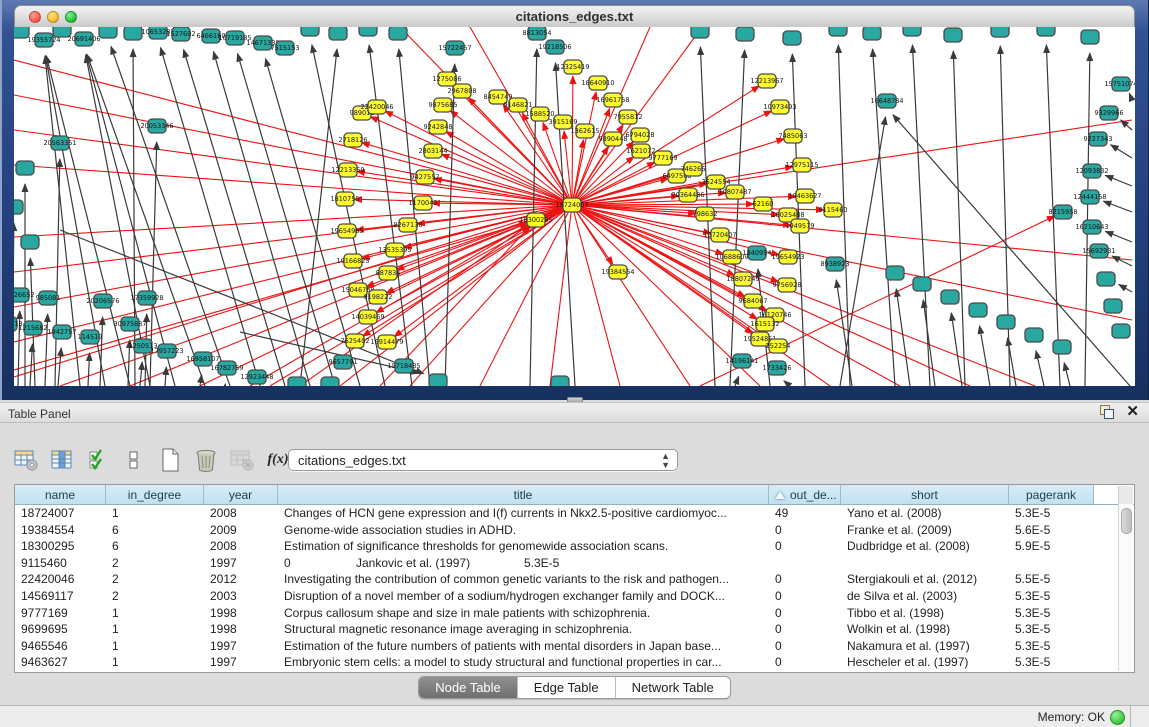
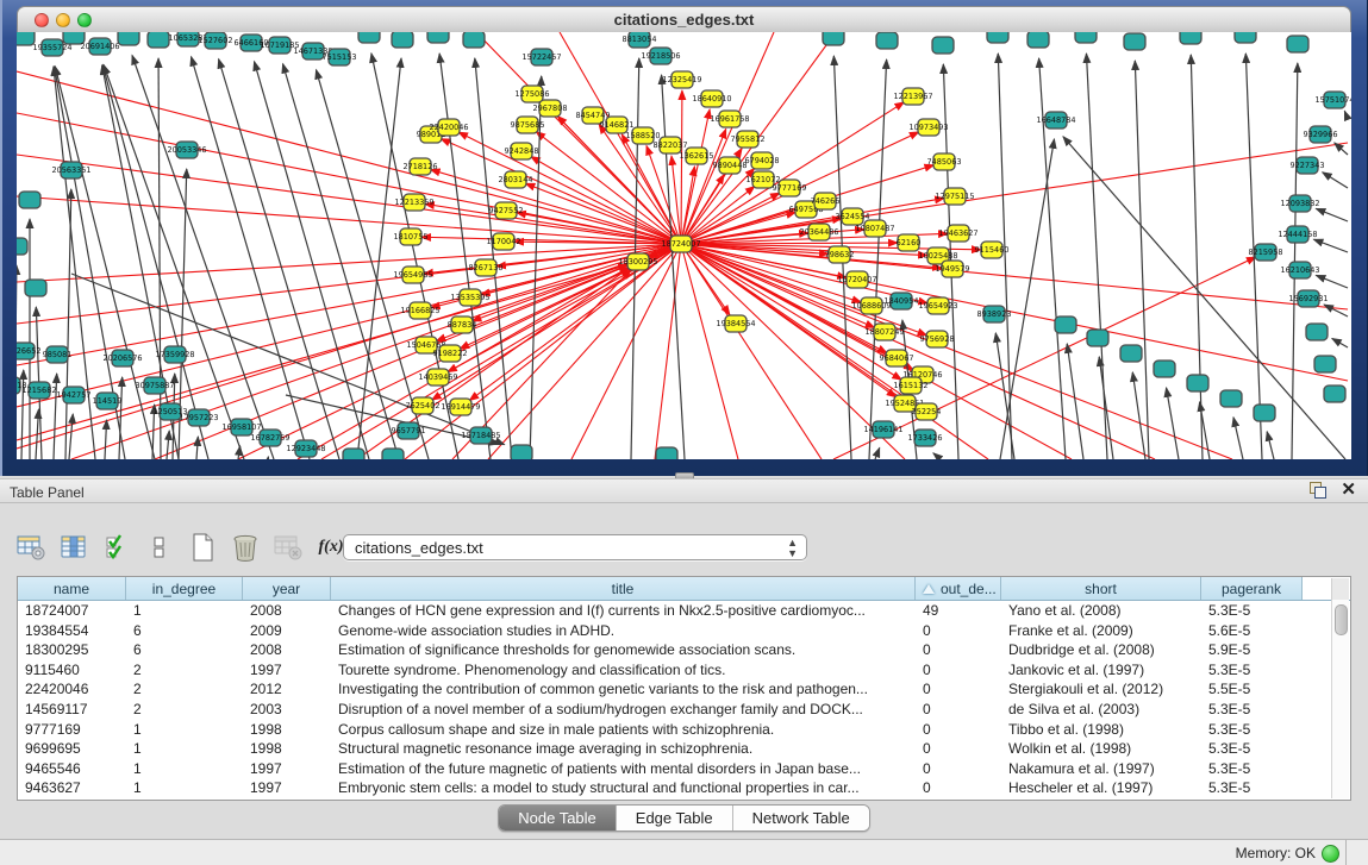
  citations_edges.txt
  19355724
  20691406
  1065328
  1527602
  6466160
  10719185
  1467133
  7515153
  15722457
  8813054
  19218506
  20053346
  20563351
  26652
  985081
  1215682
  1942757
  114519
  20206576
  17359928
  30975887
  1250513
  17957223
  16958107
  16782759
  12923448
  9657791
  15718485
  14196141
  1733426
  1840954
  8938923
  16648784
  1575107
  9329966
  9227343
  12093832
  12444158
  8215958
  16210643
  15692931
  18724007
  18300295
  19384554
  98901
  22420046
  2718126
  12213359
  1810755
  19654985
  19166825
  1504676
  9198222
  14039469
  7625402
  16914479
  9242848
  2803144
  9427552
  1170042
  8267130
  13535395
  887834
  9875685
  2967808
  1275086
  8454749
  9146821
  1588520
- 3915169
+ 8822037
  1362615
  9890448
  6794028
  12325419
  18640910
  16961758
  7955812
  1621072
  9777169
  649756
  746266
  3624554
  20364486
  10807487
  62160
  798632
  15720407
  10688609
  18807249
  9684067
  16120746
  1615132
  1952485
  252254
  12213967
  10973493
  7485063
  12975115
  19463627
  9115460
  10025488
  1949579
  19654923
  9756928
  Table Panel
  ✕
  f(x)
  citations_edges.txt
  ▲
  ▼
  name
  in_degree
  year
  title
  out_de...
  short
  pagerank
  18724007
  1
  2008
  Changes of HCN gene expression and I(f) currents in Nkx2.5-positive cardiomyoc...
  49
  Yano et al. (2008)
  5.3E-5
  19384554
  6
  2009
  Genome-wide association studies in ADHD.
  0
  Franke et al. (2009)
  5.6E-5
  18300295
  6
  2008
  Estimation of significance thresholds for genomewide association scans.
  0
  Dudbridge et al. (2008)
  5.9E-5
  9115460
  2
  1997
+ Tourette syndrome. Phenomenology and classification of tics.
  0
  Jankovic et al. (1997)
  5.3E-5
  22420046
  2
  2012
  Investigating the contribution of common genetic variants to the risk and pathogen...
  0
  Stergiakouli et al. (2012)
  5.5E-5
  14569117
  2
  2003
  Disruption of a novel member of a sodium/hydrogen exchanger family and DOCK...
  0
  de Silva et al. (2003)
  5.3E-5
  9777169
  1
  1998
  Corpus callosum shape and size in male patients with schizophrenia.
  0
  Tibbo et al. (1998)
  5.3E-5
  9699695
  1
  1998
  Structural magnetic resonance image averaging in schizophrenia.
  0
  Wolkin et al. (1998)
  5.3E-5
  9465546
  1
  1997
- Estimation of the future numbers of patients with mental disorders in Japan base...
+ Estimation of the future magnetic of patients with mental disorders in Japan base...
  0
  Nakamura et al. (1997)
  5.3E-5
  9463627
  1
  1997
  Embryonic stem cells: a model to study structural and functional properties in car...
  0
  Hescheler et al. (1997)
  5.3E-5
  Node Table
  Edge Table
  Network Table
  Memory: OK
